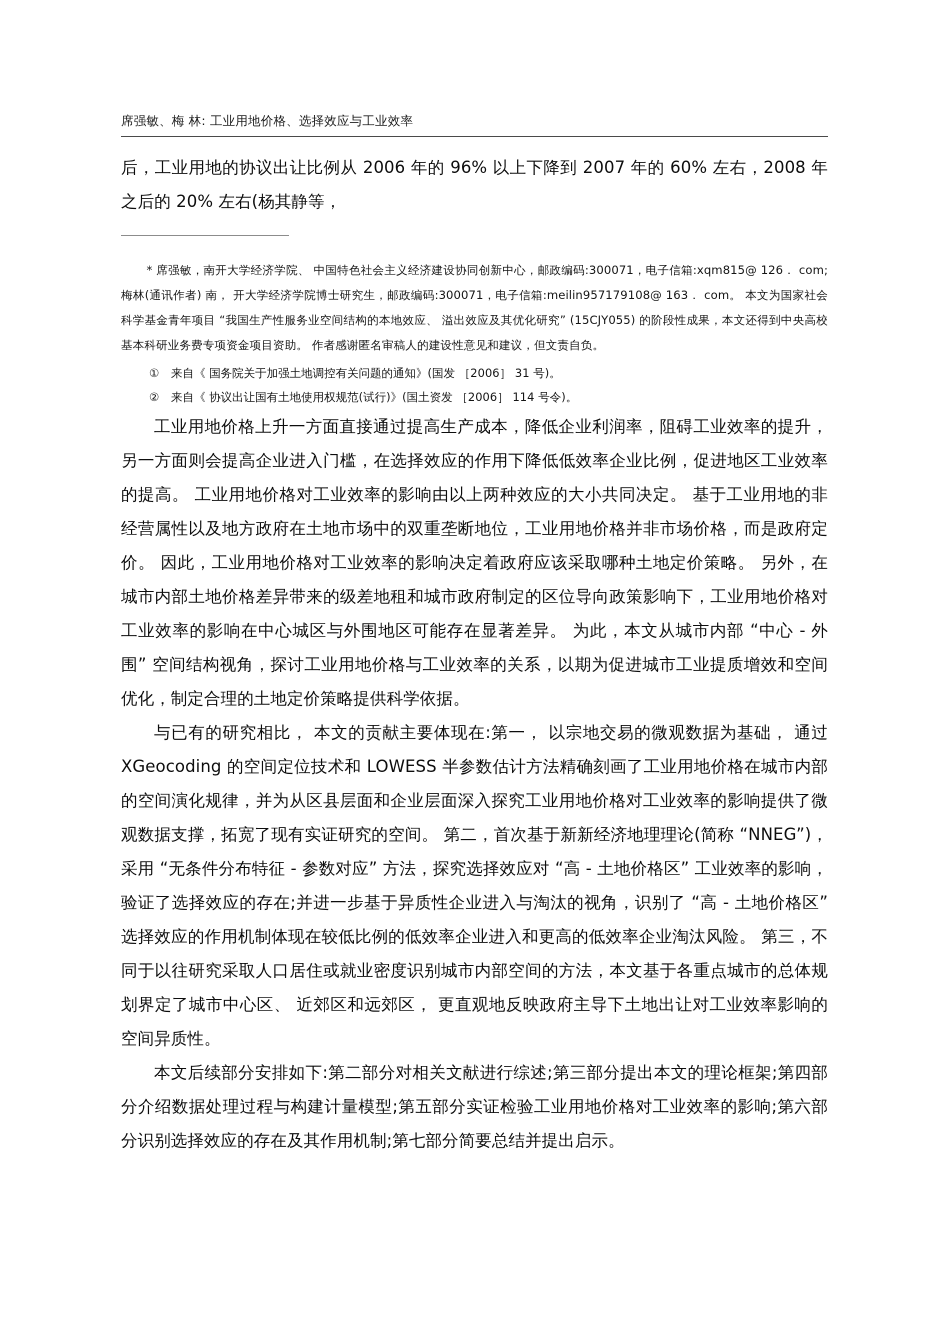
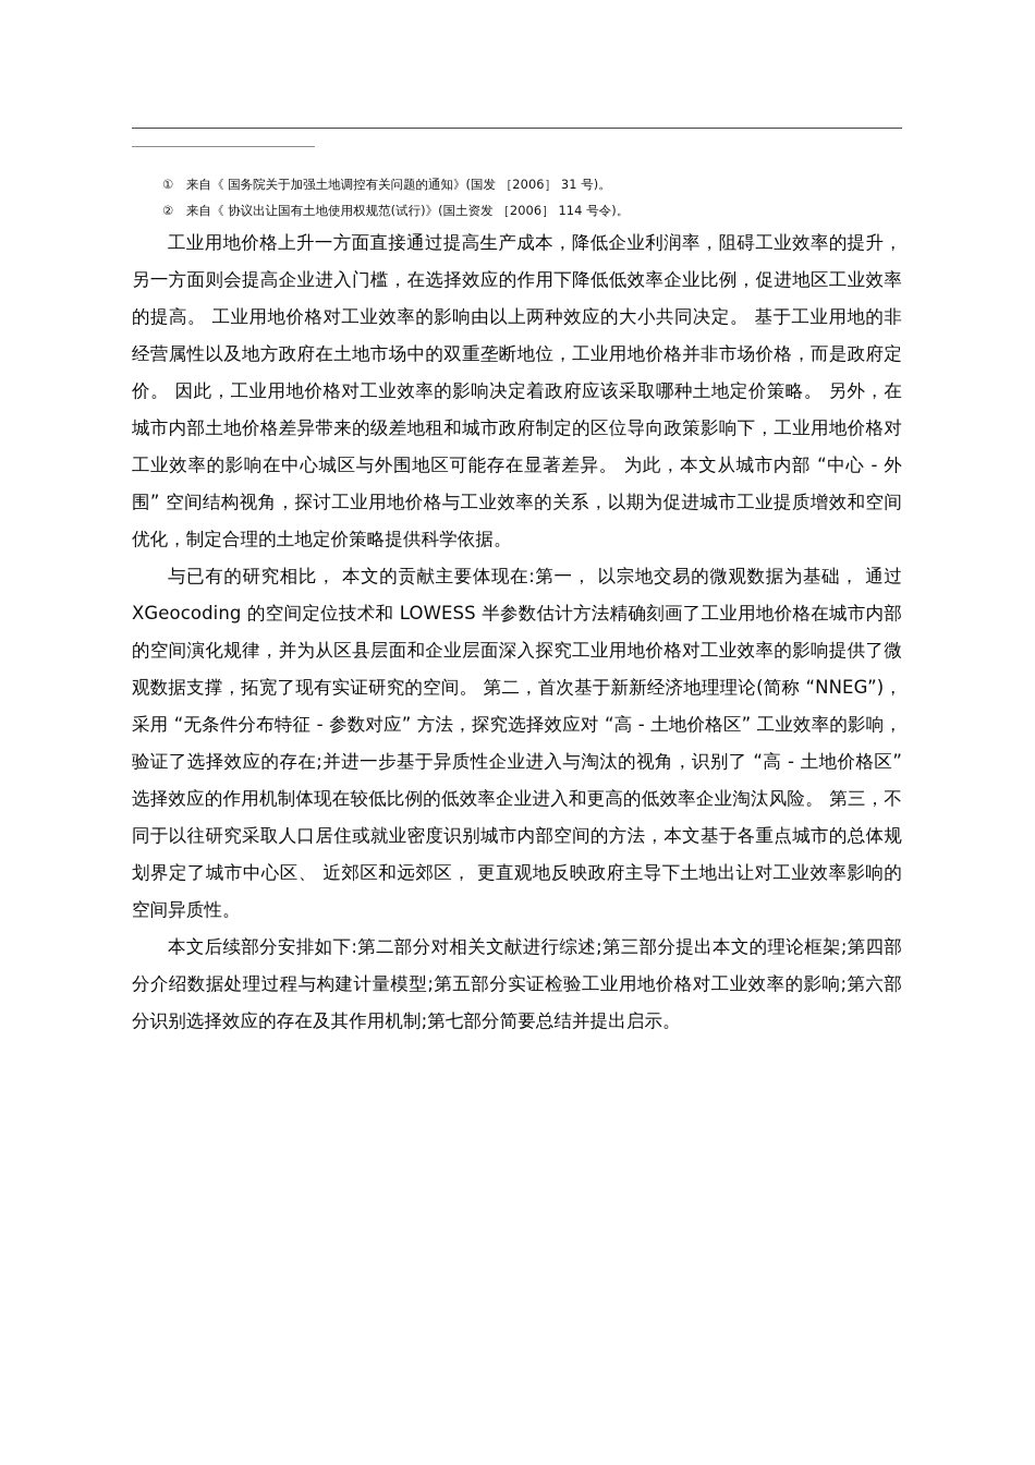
- 席强敏、梅 林: 工业用地价格、选择效应与工业效率
- 后，工业用地的协议出让比例从 2006 年的 96% 以上下降到 2007 年的 60% 左右，2008 年之后的 20% 左右(杨其静等，
- * 席强敏，南开大学经济学院、 中国特色社会主义经济建设协同创新中心，邮政编码:300071，电子信箱:xqm815@ 126． com; 梅林(通讯作者) 南， 开大学经济学院博士研究生，邮政编码:300071，电子信箱:meilin957179108@ 163． com。 本文为国家社会科学基金青年项目 “我国生产性服务业空间结构的本地效应、 溢出效应及其优化研究” (15CJY055) 的阶段性成果，本文还得到中央高校基本科研业务费专项资金项目资助。 作者感谢匿名审稿人的建设性意见和建议，但文责自负。
  ① 来自《 国务院关于加强土地调控有关问题的通知》(国发 ［2006］ 31 号)。
  ② 来自《 协议出让国有土地使用权规范(试行)》(国土资发 ［2006］ 114 号令)。
  工业用地价格上升一方面直接通过提高生产成本，降低企业利润率，阻碍工业效率的提升，另一方面则会提高企业进入门槛，在选择效应的作用下降低低效率企业比例，促进地区工业效率的提高。 工业用地价格对工业效率的影响由以上两种效应的大小共同决定。 基于工业用地的非经营属性以及地方政府在土地市场中的双重垄断地位，工业用地价格并非市场价格，而是政府定价。 因此，工业用地价格对工业效率的影响决定着政府应该采取哪种土地定价策略。 另外，在城市内部土地价格差异带来的级差地租和城市政府制定的区位导向政策影响下，工业用地价格对工业效率的影响在中心城区与外围地区可能存在显著差异。 为此，本文从城市内部 “中心 - 外围” 空间结构视角，探讨工业用地价格与工业效率的关系，以期为促进城市工业提质增效和空间优化，制定合理的土地定价策略提供科学依据。
  与已有的研究相比， 本文的贡献主要体现在:第一， 以宗地交易的微观数据为基础， 通过 XGeocoding 的空间定位技术和 LOWESS 半参数估计方法精确刻画了工业用地价格在城市内部的空间演化规律，并为从区县层面和企业层面深入探究工业用地价格对工业效率的影响提供了微观数据支撑，拓宽了现有实证研究的空间。 第二，首次基于新新经济地理理论(简称 “NNEG”)，采用 “无条件分布特征 - 参数对应” 方法，探究选择效应对 “高 - 土地价格区” 工业效率的影响，验证了选择效应的存在;并进一步基于异质性企业进入与淘汰的视角，识别了 “高 - 土地价格区” 选择效应的作用机制体现在较低比例的低效率企业进入和更高的低效率企业淘汰风险。 第三，不同于以往研究采取人口居住或就业密度识别城市内部空间的方法，本文基于各重点城市的总体规划界定了城市中心区、 近郊区和远郊区， 更直观地反映政府主导下土地出让对工业效率影响的空间异质性。
  本文后续部分安排如下:第二部分对相关文献进行综述;第三部分提出本文的理论框架;第四部分介绍数据处理过程与构建计量模型;第五部分实证检验工业用地价格对工业效率的影响;第六部分识别选择效应的存在及其作用机制;第七部分简要总结并提出启示。
